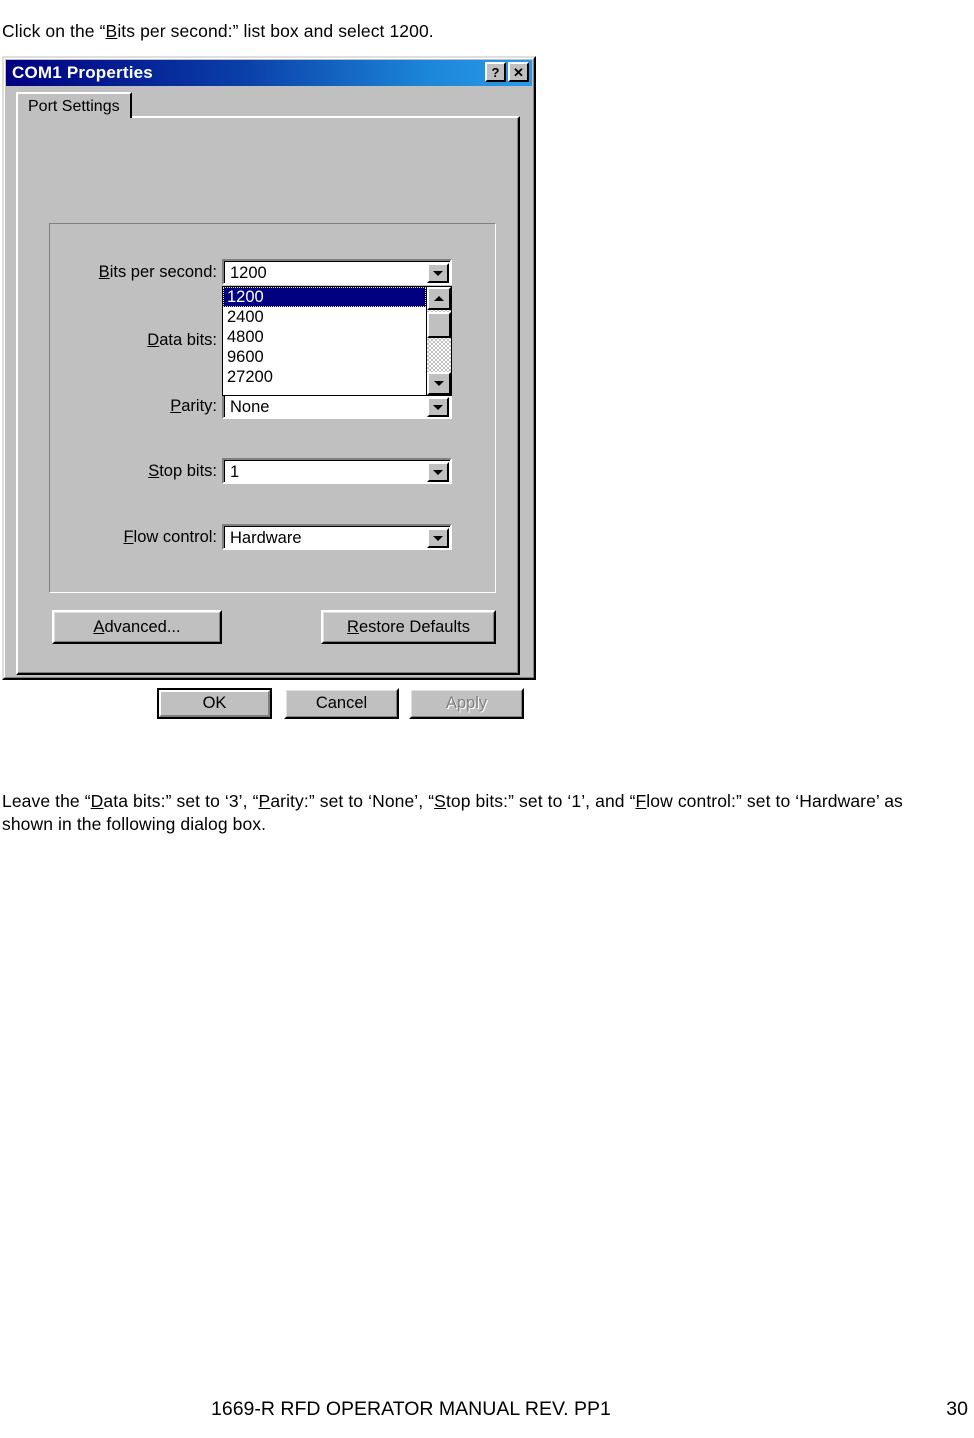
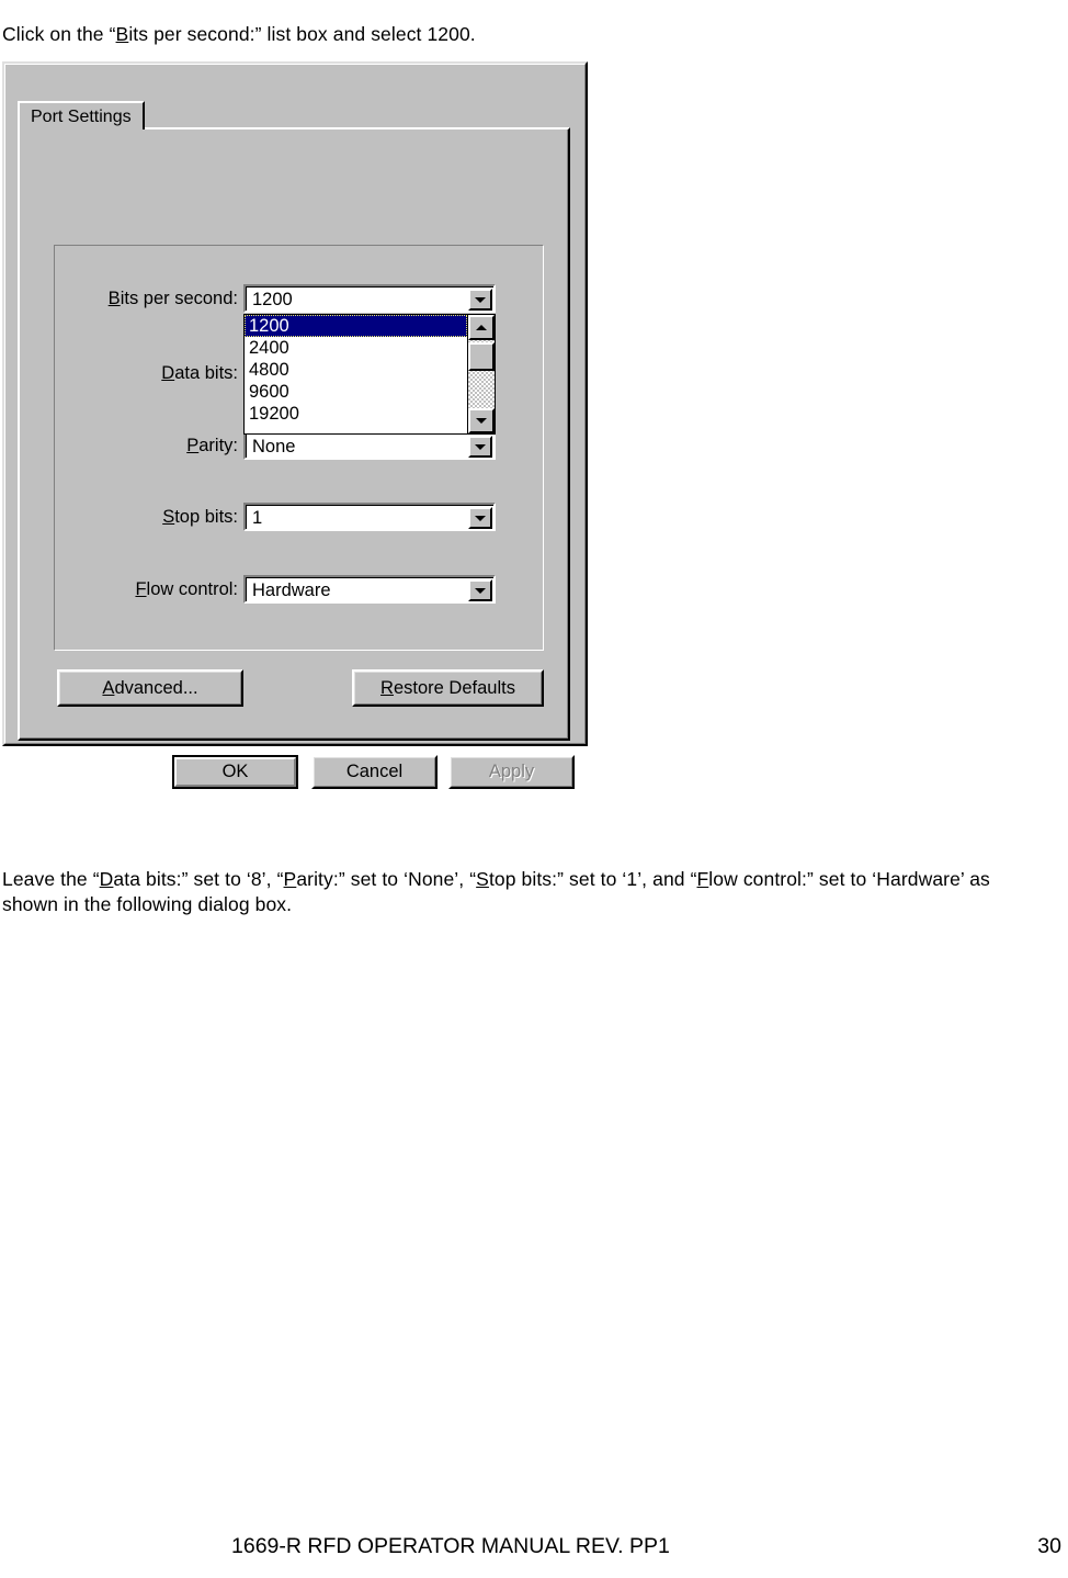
  Click on the “Bits per second:” list box and select 1200.
- Leave the “Data bits:” set to ‘3’, “Parity:” set to ‘None’, “Stop bits:” set to ‘1’, and “Flow control:” set to ‘Hardware’ as shown in the following dialog box.
+ Leave the “Data bits:” set to ‘8’, “Parity:” set to ‘None’, “Stop bits:” set to ‘1’, and “Flow control:” set to ‘Hardware’ as shown in the following dialog box.
- COM1 Properties
- ?
- ✕
  Port Settings
  Bits per second:
  1200
  Data bits:
  Parity:
  None
  Stop bits:
  1
  Flow control:
  Hardware
  1200
  2400
  4800
  9600
- 27200
+ 19200
  Advanced...
  Restore Defaults
  OK
  Cancel
  Apply
  1669-R RFD OPERATOR MANUAL REV. PP1
  30
